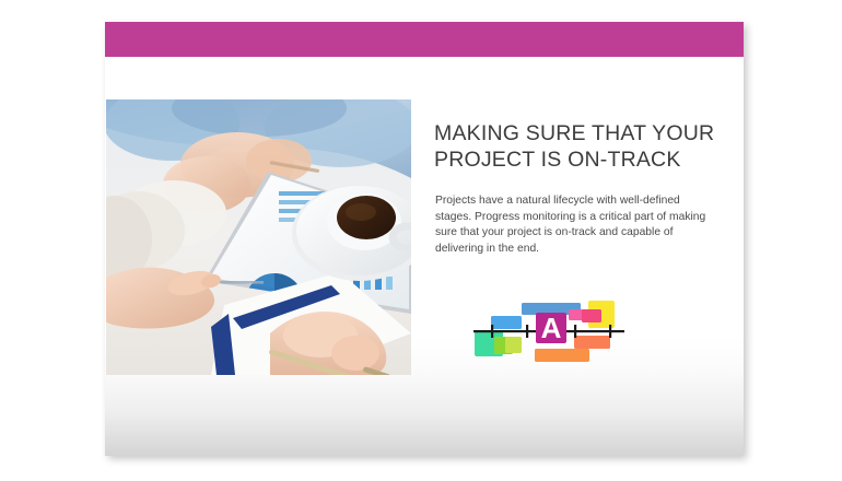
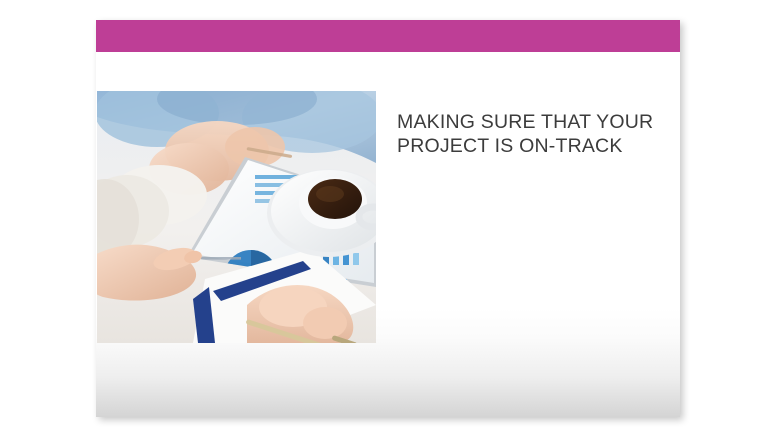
  MAKING SURE THAT YOUR
  PROJECT IS ON-TRACK
- Projects have a natural lifecycle with well-defined stages. Progress monitoring is a critical part of making sure that your project is on-track and capable of delivering in the end.
- A
